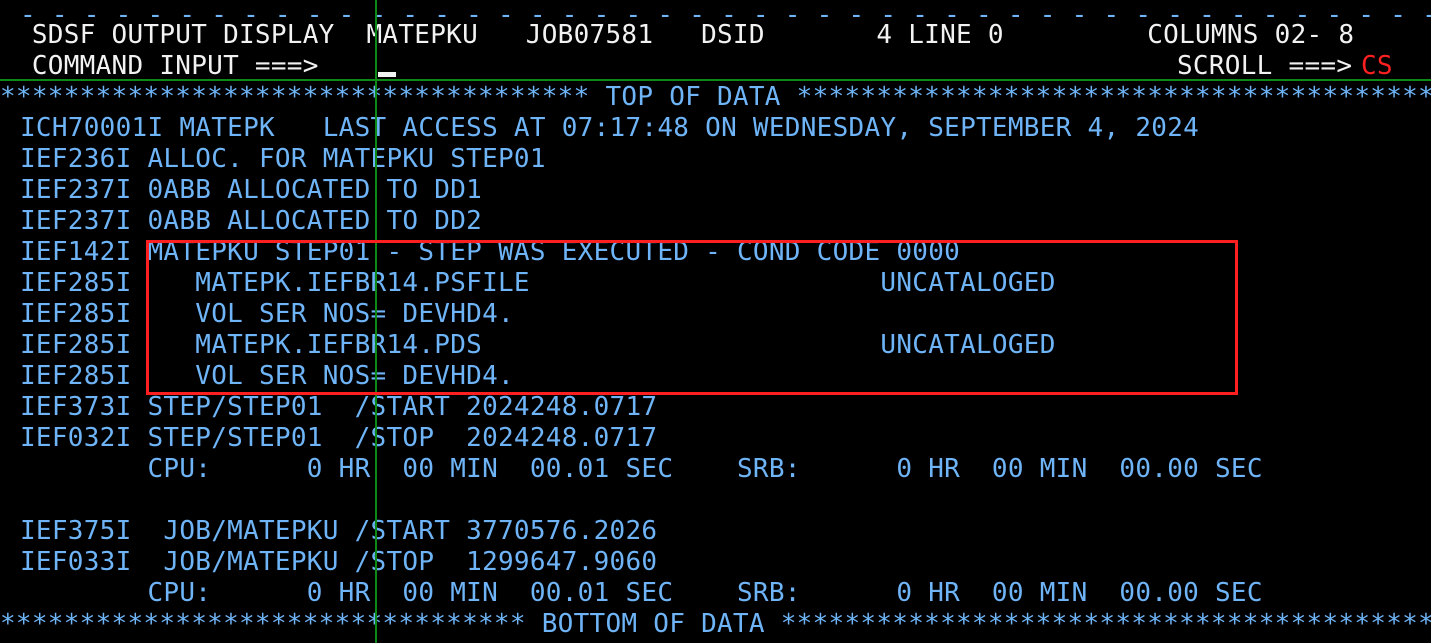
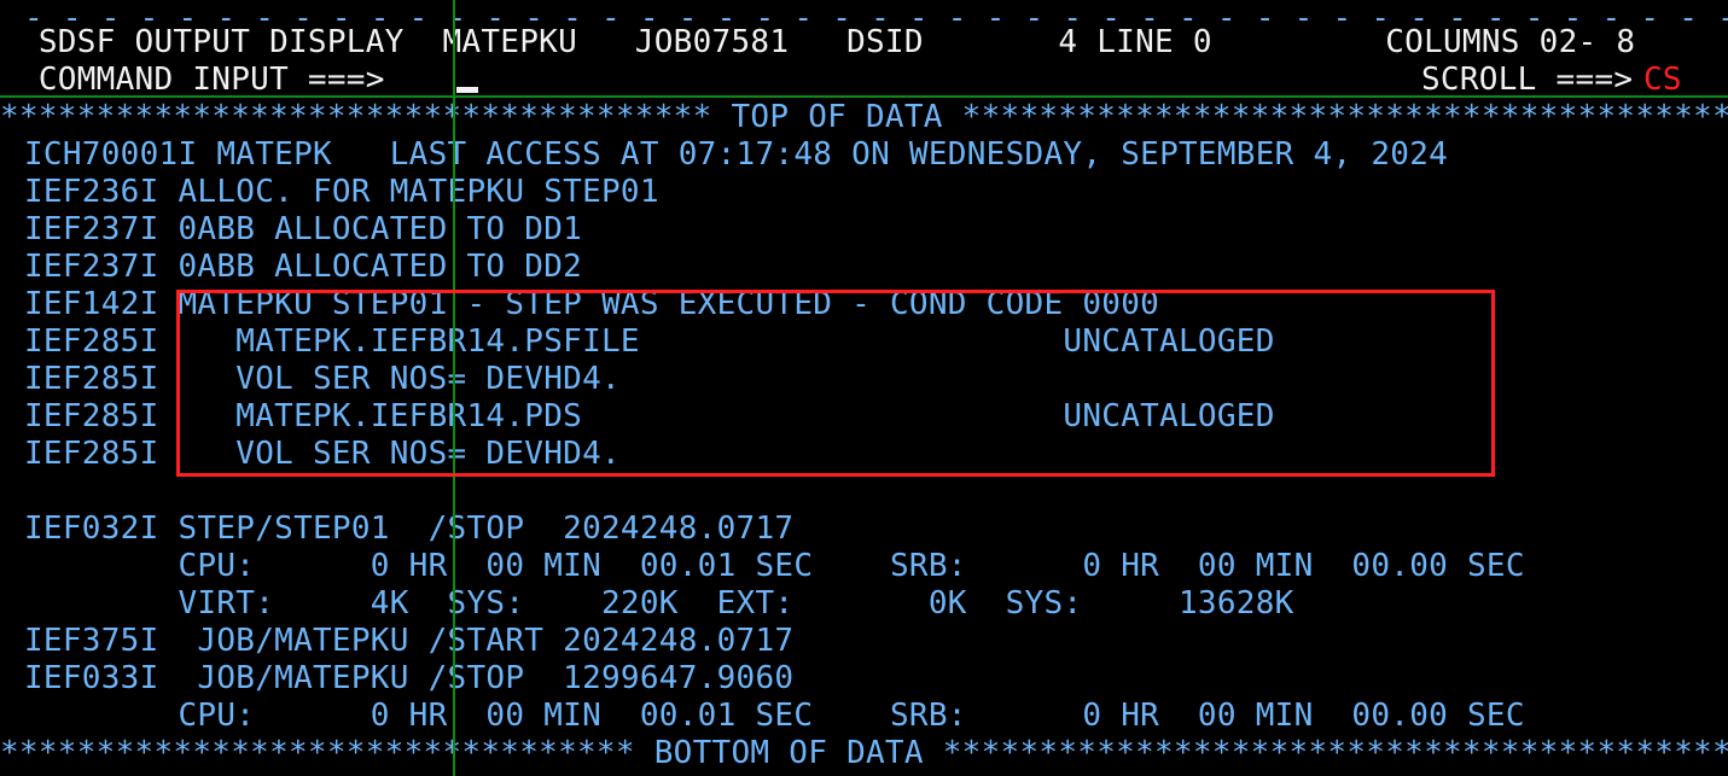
  - - - - - - - - - - - - - - - - - - - - - - - - - - - - - - - - - - - - - - - - - - - - -
  SDSF OUTPUT DISPLAYATEPKU JOB07581 DSID 4 LINE 0 COLUMNS 02- 8
  COMMAND INPUT ===>
  SCROLL ===>
  CS
  ************************************ TOP OF DATA ****************************************
  ICH70001I MATEPK LAST ACCESS AT 07:17:48 ON WEDNESDAY, SEPTEMBER 4, 2024
  IEF236I ALLOC. FOR MATEPKU STEP01
  IEF237I 0ABB ALLOCATED TO DD1
  IEF237I 0ABB ALLOCATED TO DD2
  IEF142I MATEPKU STEP01 - STEP WAS EXECUTED - COND CODE 0000
  IEF285I MATEPK.IEFBR14.PSFILE UNCATALOGED
  IEF285I VOL SER NOS= DEVHD4.
  IEF285I MATEPK.IEFBR14.PDS UNCATALOGED
  IEF285I VOL SER NOS= DEVHD4.
- IEF373I STEP/STEP01 /START 2024248.0717
  IEF032I STEP/STEP01 /STOP 2024248.0717
  CPU: 0 HR 00 MIN 00.01 SEC SRB: 0 HR 00 MIN 00.00 SEC
+ VIRT: 4K SYS: 220K EXT: 0K SYS: 13628K
- IEF375I JOB/MATEPKU /START 3770576.2026
+ IEF375I JOB/MATEPKU /START 2024248.0717
  IEF033I JOB/MATEPKU /STOP 1299647.9060
  CPU: 0 HR 00 MIN 00.01 SEC SRB: 0 HR 00 MIN 00.00 SEC
  ******************************** BOTTOM OF DATA *****************************************
